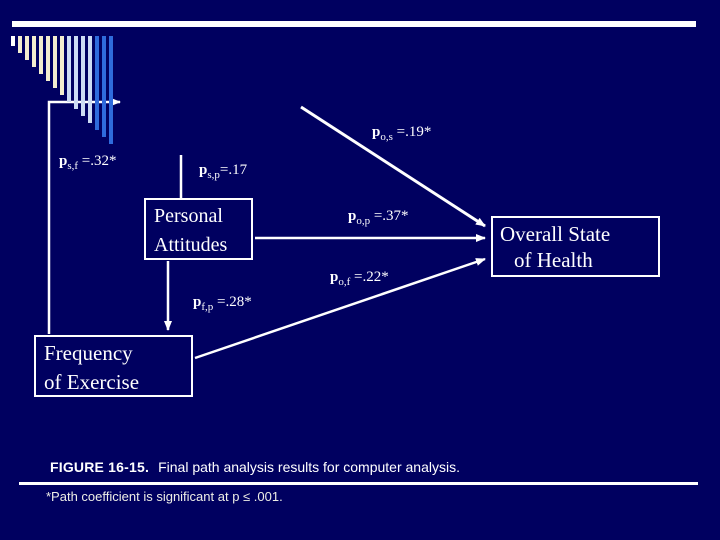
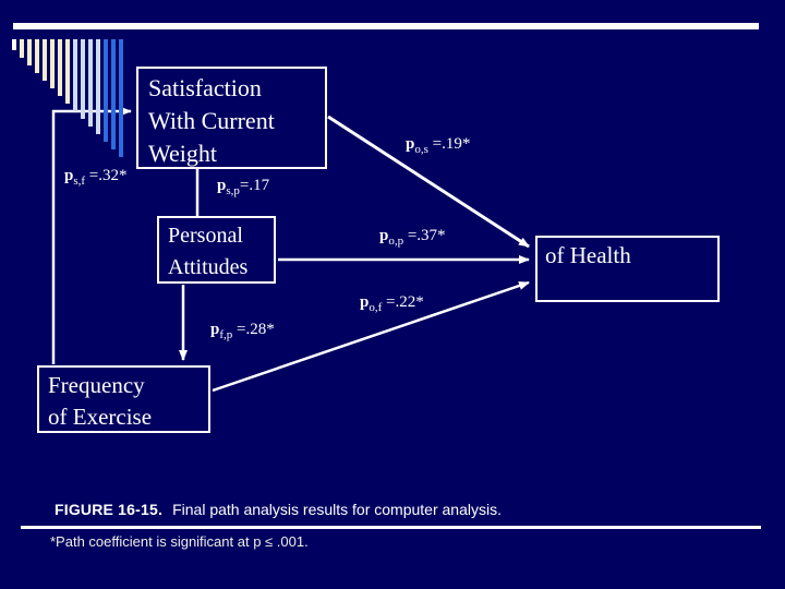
+ Satisfaction
+ With Current
+ Weight
  Personal
  Attitudes
  Frequency
  of Exercise
- Overall State
  of Health
  ps,f =.32*
  ps,p=.17
  po,s =.19*
  po,p =.37*
  po,f =.22*
  pf,p =.28*
  FIGURE 16-15. Final path analysis results for computer analysis.
  *Path coefficient is significant at p ≤ .001.
